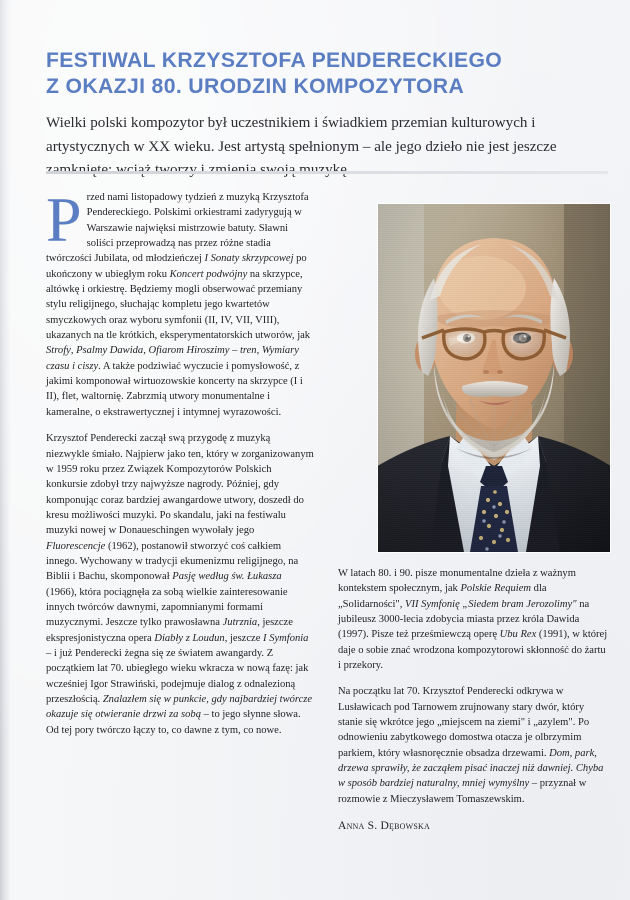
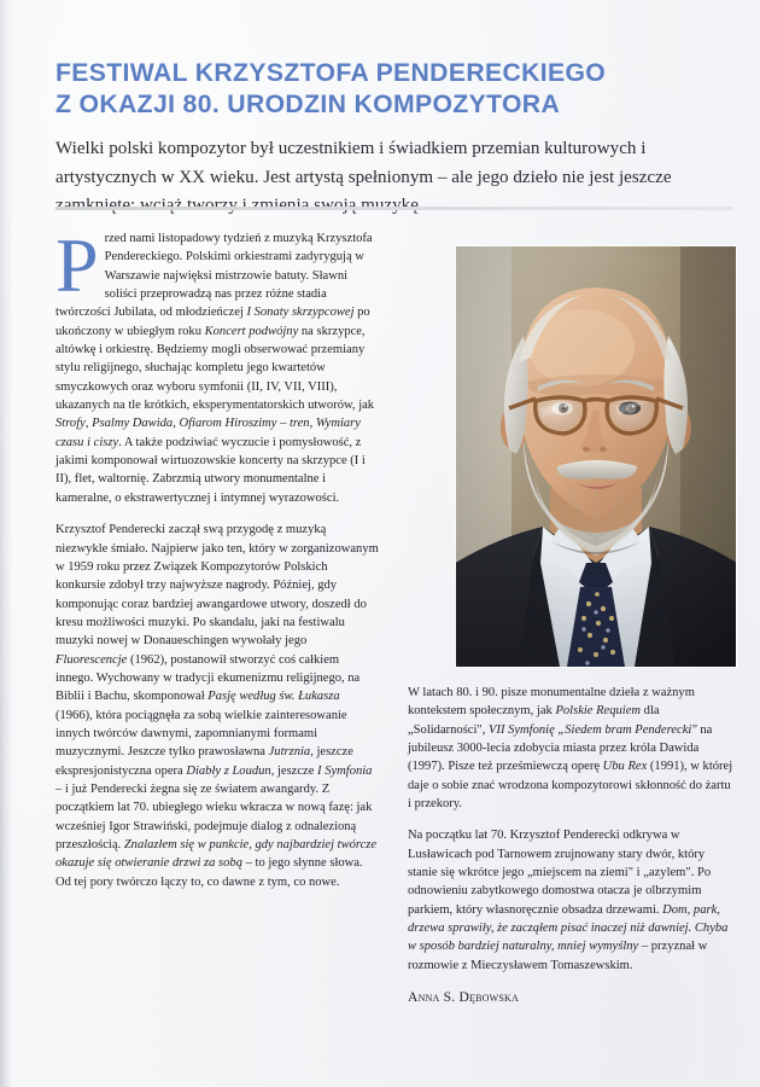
  FESTIWAL KRZYSZTOFA PENDERECKIEGO
  Z OKAZJI 80. URODZIN KOMPOZYTORA
  Wielki polski kompozytor był uczestnikiem i świadkiem przemian kulturowych i artystycznych w XX wieku. Jest artystą spełnionym – ale jego dzieło nie jest jeszcze zamknięte: wciąż tworzy i zmienia swoją muzykę.
  P
  rzed nami listopadowy tydzień z muzyką Krzysztofa Pendereckiego. Polskimi orkiestrami zadyrygują w Warszawie najwięksi mistrzowie batuty. Sławni soliści przeprowadzą nas przez różne stadia twórczości Jubilata, od młodzieńczej I Sonaty skrzypcowej po ukończony w ubiegłym roku Koncert podwójny na skrzypce, altówkę i orkiestrę. Będziemy mogli obserwować przemiany stylu religijnego, słuchając kompletu jego kwartetów smyczkowych oraz wyboru symfonii (II, IV, VII, VIII), ukazanych na tle krótkich, eksperymentatorskich utworów, jak Strofy, Psalmy Dawida, Ofiarom Hiroszimy – tren, Wymiary czasu i ciszy. A także podziwiać wyczucie i pomysłowość, z jakimi komponował wirtuozowskie koncerty na skrzypce (I i II), flet, waltornię. Zabrzmią utwory monumentalne i kameralne, o ekstrawertycznej i intymnej wyrazowości.
  Krzysztof Penderecki zaczął swą przygodę z muzyką niezwykle śmiało. Najpierw jako ten, który w zorganizowanym w 1959 roku przez Związek Kompozytorów Polskich konkursie zdobył trzy najwyższe nagrody. Później, gdy komponując coraz bardziej awangardowe utwory, doszedł do kresu możliwości muzyki. Po skandalu, jaki na festiwalu muzyki nowej w Donaueschingen wywołały jego Fluorescencje (1962), postanowił stworzyć coś całkiem innego. Wychowany w tradycji ekumenizmu religijnego, na Biblii i Bachu, skomponował Pasję według św. Łukasza (1966), która pociągnęła za sobą wielkie zainteresowanie innych twórców dawnymi, zapomnianymi formami muzycznymi. Jeszcze tylko prawosławna Jutrznia, jeszcze ekspresjonistyczna opera Diabły z Loudun, jeszcze I Symfonia – i już Penderecki żegna się ze światem awangardy. Z początkiem lat 70. ubiegłego wieku wkracza w nową fazę: jak wcześniej Igor Strawiński, podejmuje dialog z odnalezioną przeszłością. Znalazłem się w punkcie, gdy najbardziej twórcze okazuje się otwieranie drzwi za sobą – to jego słynne słowa. Od tej pory twórczo łączy to, co dawne z tym, co nowe.
- W latach 80. i 90. pisze monumentalne dzieła z ważnym kontekstem społecznym, jak Polskie Requiem dla „Solidarności", VII Symfonię „Siedem bram Jerozolimy" na jubileusz 3000-lecia zdobycia miasta przez króla Dawida (1997). Pisze też prześmiewczą operę Ubu Rex (1991), w której daje o sobie znać wrodzona kompozytorowi skłonność do żartu i przekory.
+ W latach 80. i 90. pisze monumentalne dzieła z ważnym kontekstem społecznym, jak Polskie Requiem dla „Solidarności", VII Symfonię „Siedem bram Penderecki" na jubileusz 3000-lecia zdobycia miasta przez króla Dawida (1997). Pisze też prześmiewczą operę Ubu Rex (1991), w której daje o sobie znać wrodzona kompozytorowi skłonność do żartu i przekory.
  Na początku lat 70. Krzysztof Penderecki odkrywa w Lusławicach pod Tarnowem zrujnowany stary dwór, który stanie się wkrótce jego „miejscem na ziemi" i „azylem". Po odnowieniu zabytkowego domostwa otacza je olbrzymim parkiem, który własnoręcznie obsadza drzewami. Dom, park, drzewa sprawiły, że zacząłem pisać inaczej niż dawniej. Chyba w sposób bardziej naturalny, mniej wymyślny – przyznał w rozmowie z Mieczysławem Tomaszewskim.
  Anna S. Dębowska
